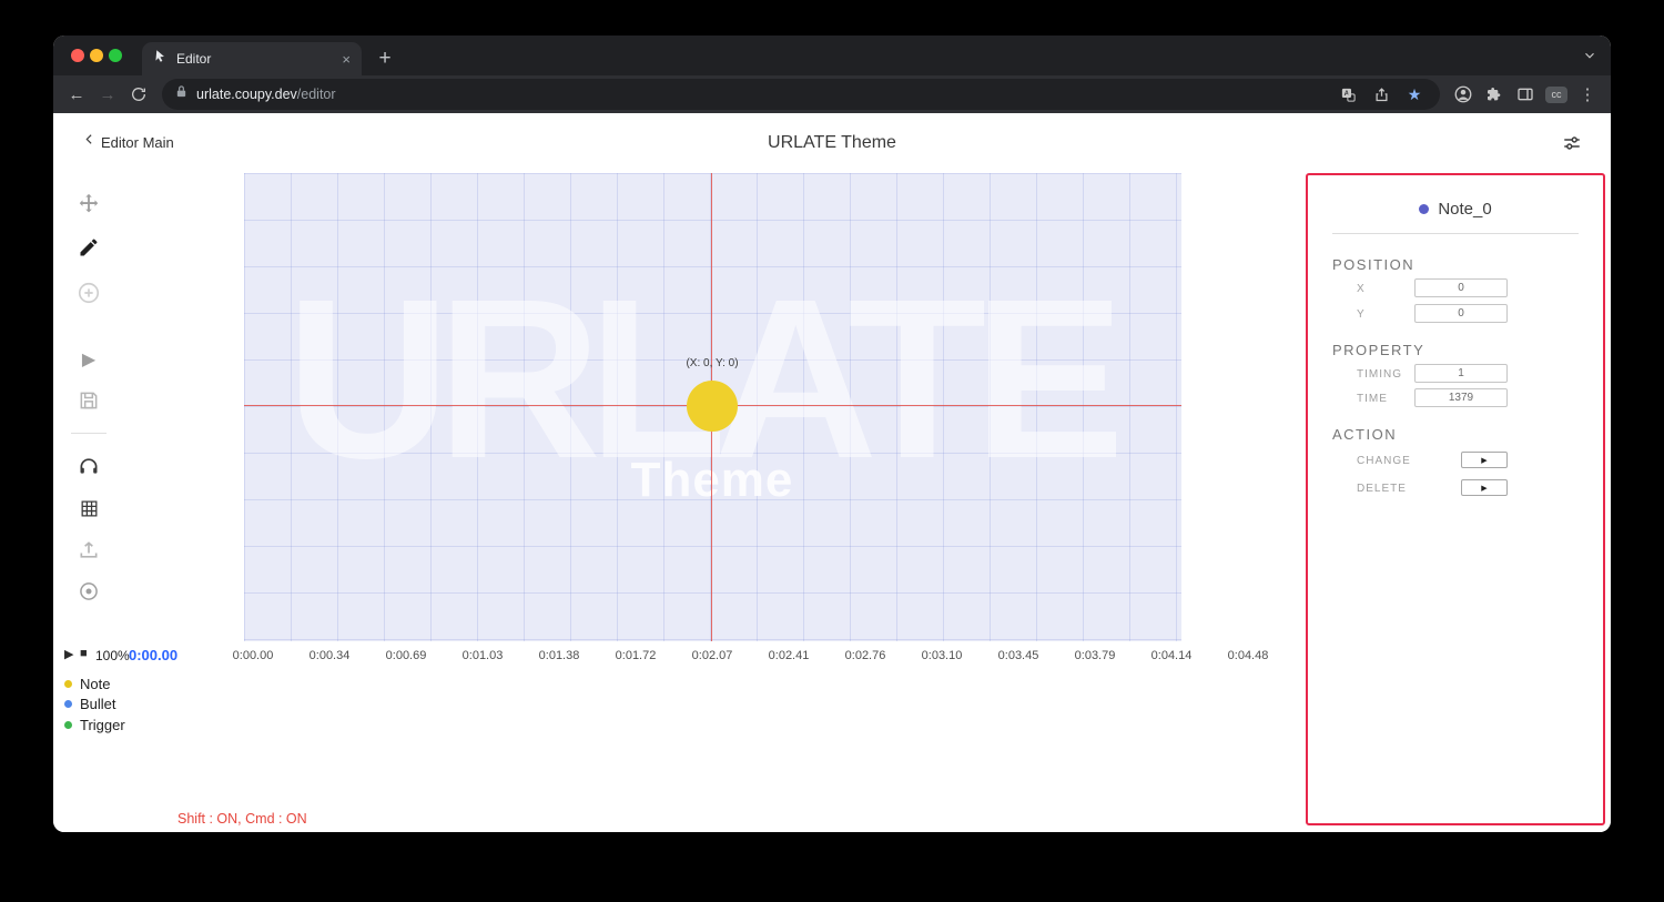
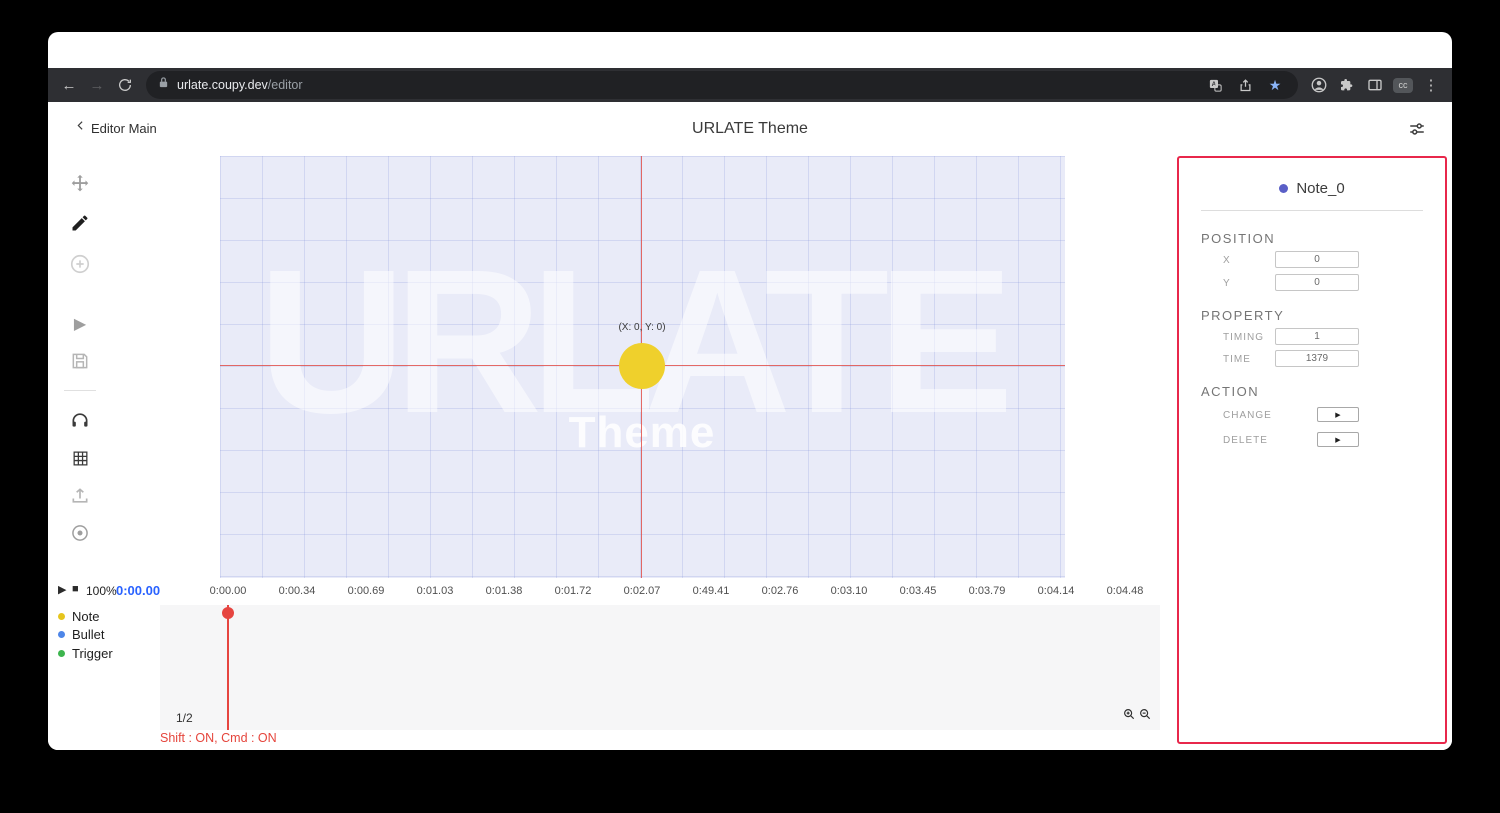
- Editor
- ×
- +
  ←
  →
  urlate.coupy.dev
  /editor
  ★
  cc
  ⋮
  Editor Main
  URLATE Theme
  ▶
  URLATE
  Theme
  (X: 0, Y: 0)
  ▶
  ■
  100%
  0:00.00
  0:00.00
  0:00.34
  0:00.69
  0:01.03
  0:01.38
  0:01.72
  0:02.07
- 0:02.41
+ 0:49.41
  0:02.76
  0:03.10
  0:03.45
  0:03.79
  0:04.14
  0:04.48
  Note
  Bullet
  Trigger
+ 1/2
  Shift : ON, Cmd : ON
  Note_0
  POSITION
  X
  0
  Y
  0
  PROPERTY
  TIMING
  1
  TIME
  1379
  ACTION
  CHANGE
  DELETE
